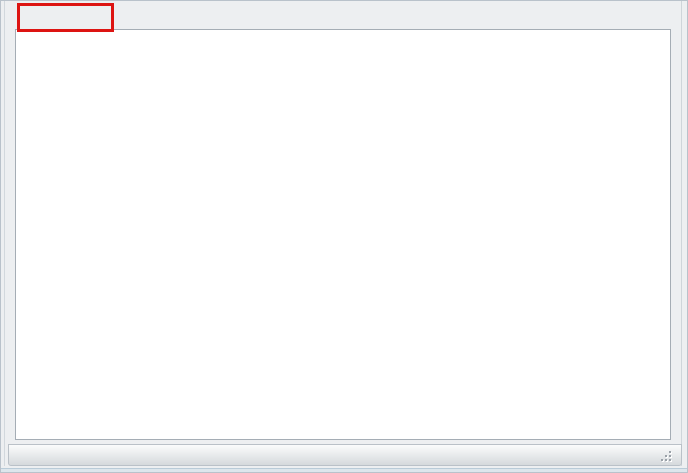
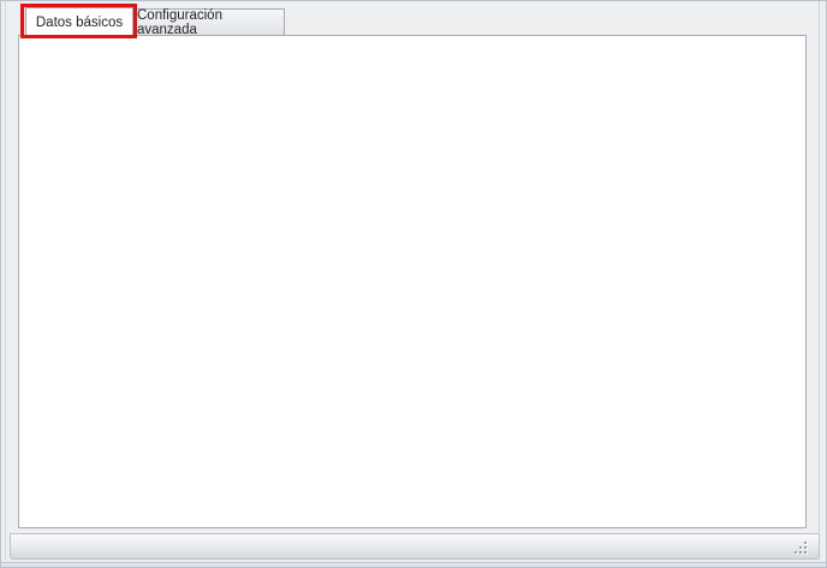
+ Datos básicos
+ Configuración avanzada
